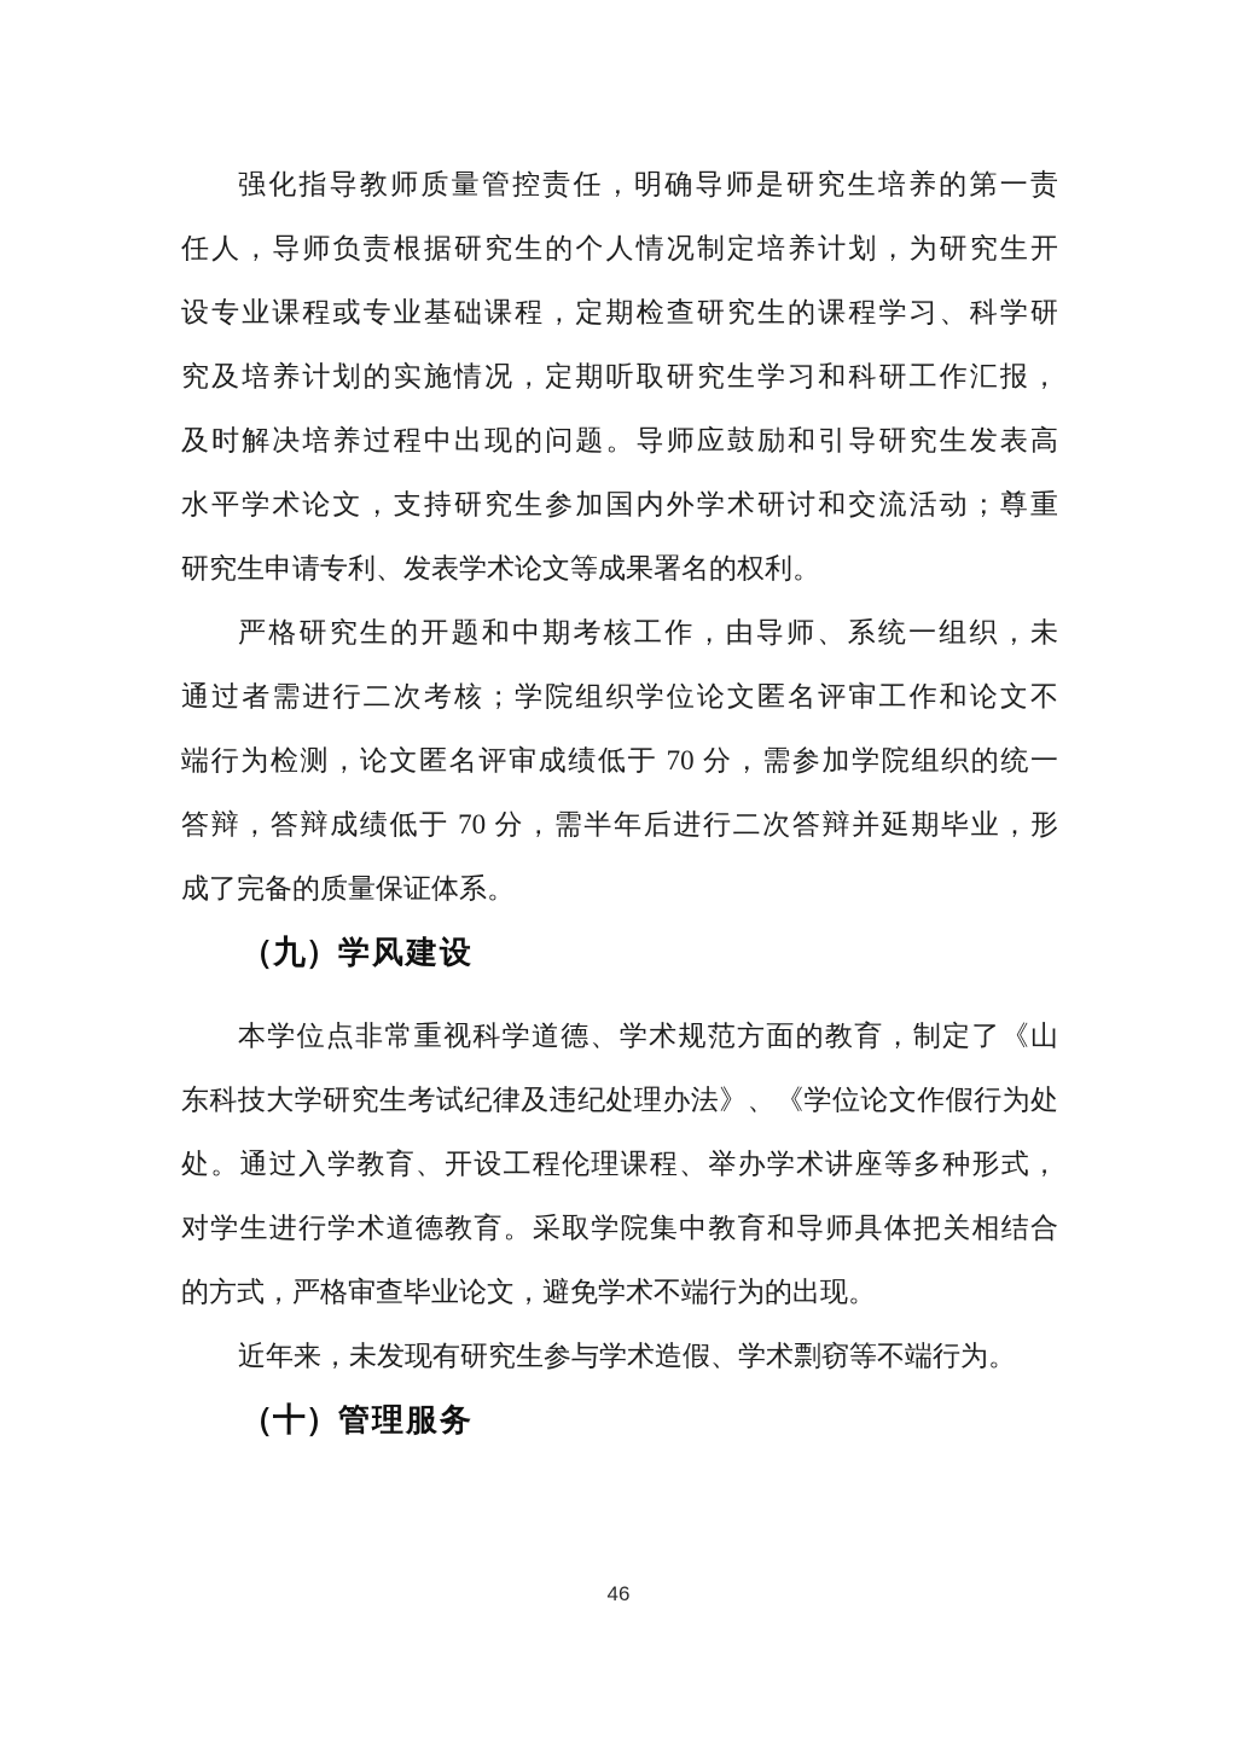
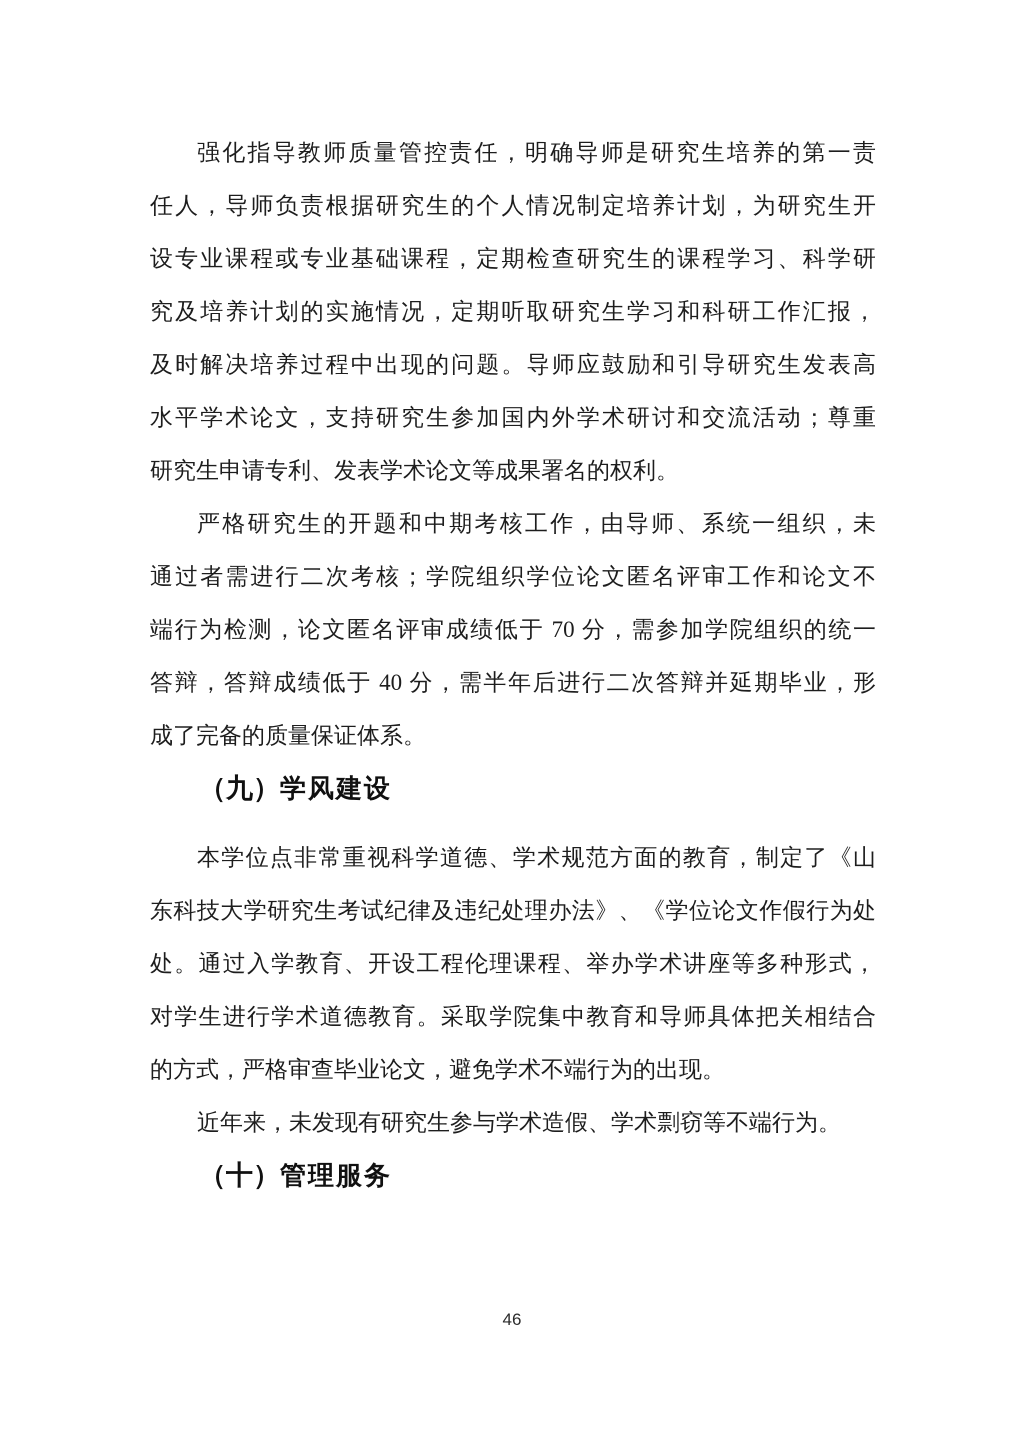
  强化指导教师质量管控责任，明确导师是研究生培养的第一责
  任人，导师负责根据研究生的个人情况制定培养计划，为研究生开
  设专业课程或专业基础课程，定期检查研究生的课程学习、科学研
  究及培养计划的实施情况，定期听取研究生学习和科研工作汇报，
  及时解决培养过程中出现的问题。导师应鼓励和引导研究生发表高
  水平学术论文，支持研究生参加国内外学术研讨和交流活动；尊重
  研究生申请专利、发表学术论文等成果署名的权利。
  严格研究生的开题和中期考核工作，由导师、系统一组织，未
  通过者需进行二次考核；学院组织学位论文匿名评审工作和论文不
  端行为检测，论文匿名评审成绩低于 70 分，需参加学院组织的统一
- 答辩，答辩成绩低于 70 分，需半年后进行二次答辩并延期毕业，形
+ 答辩，答辩成绩低于 40 分，需半年后进行二次答辩并延期毕业，形
  成了完备的质量保证体系。
  （九）学风建设
  本学位点非常重视科学道德、学术规范方面的教育，制定了《山
  东科技大学研究生考试纪律及违纪处理办法》、《学位论文作假行为处
  处。通过入学教育、开设工程伦理课程、举办学术讲座等多种形式，
  对学生进行学术道德教育。采取学院集中教育和导师具体把关相结合
  的方式，严格审查毕业论文，避免学术不端行为的出现。
  近年来，未发现有研究生参与学术造假、学术剽窃等不端行为。
  （十）管理服务
  46
